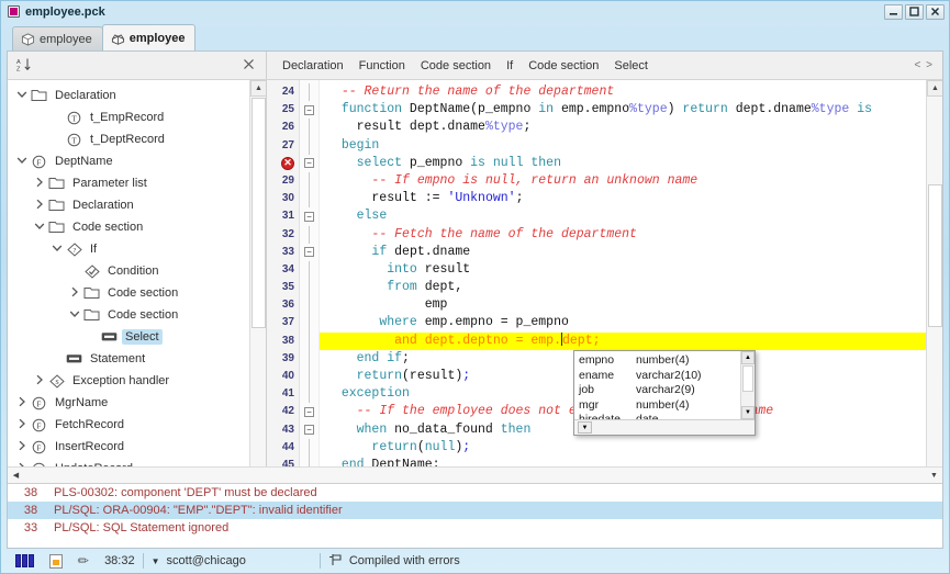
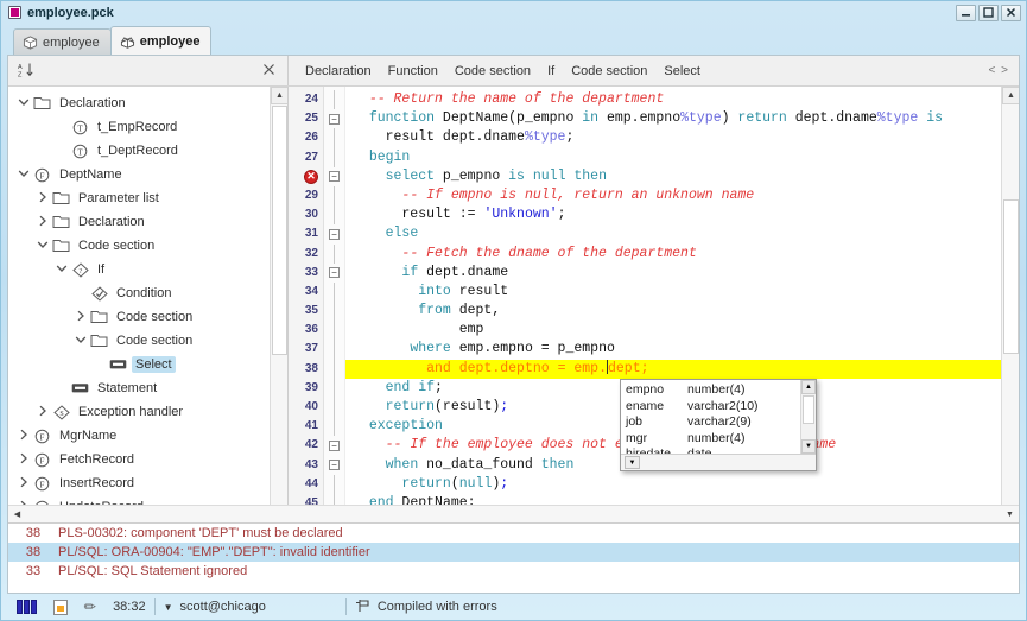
  employee.pck
  employee
  employee
  Declaration
  Function
  Code section
  If
  Code section
  Select
  < >
  Declaration
  T
  t_EmpRecord
  T
  t_DeptRecord
  F
  DeptName
  Parameter list
  Declaration
  Code section
  If
  Condition
  Code section
  Code section
  Select
  Statement
  Exception handler
  F
  MgrName
  F
  FetchRecord
  F
  InsertRecord
  24
  25
  26
  27
  ✕
  29
  30
  31
  32
  33
  34
  35
  36
  37
  38
  39
  40
  41
  42
  43
  44
  45
  −
  −
  −
  −
  −
  −
  -- Return the name of the department
  function DeptName(p_empno in emp.empno%type) return dept.dname%type is
  result dept.dname%type;
  begin
  select p_empno is null then
  -- If empno is null, return an unknown name
  result := 'Unknown';
  else
- -- Fetch the name of the department
+ -- Fetch the dname of the department
  if dept.dname
  into result
  from dept,
  emp
  where emp.empno = p_empno
  and dept.deptno = emp.dept;
  end if;
  return(result);
  exception
  when no_data_found then
  return(null);
  end DeptName;
  empno
  number(4)
  ename
  varchar2(10)
  job
  varchar2(9)
  mgr
  number(4)
  38
  PLS-00302: component 'DEPT' must be declared
  38
  PL/SQL: ORA-00904: "EMP"."DEPT": invalid identifier
  33
  PL/SQL: SQL Statement ignored
  38:32
  ▼
  scott@chicago
  Compiled with errors
